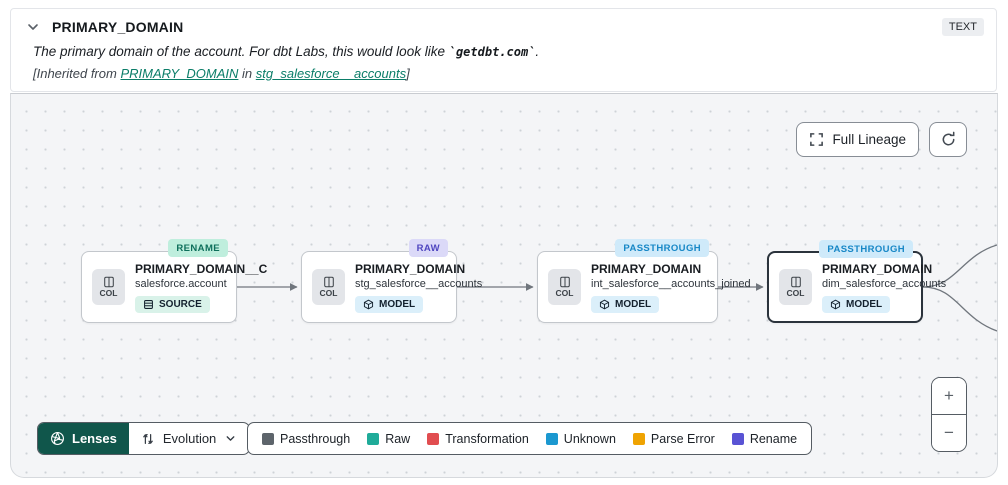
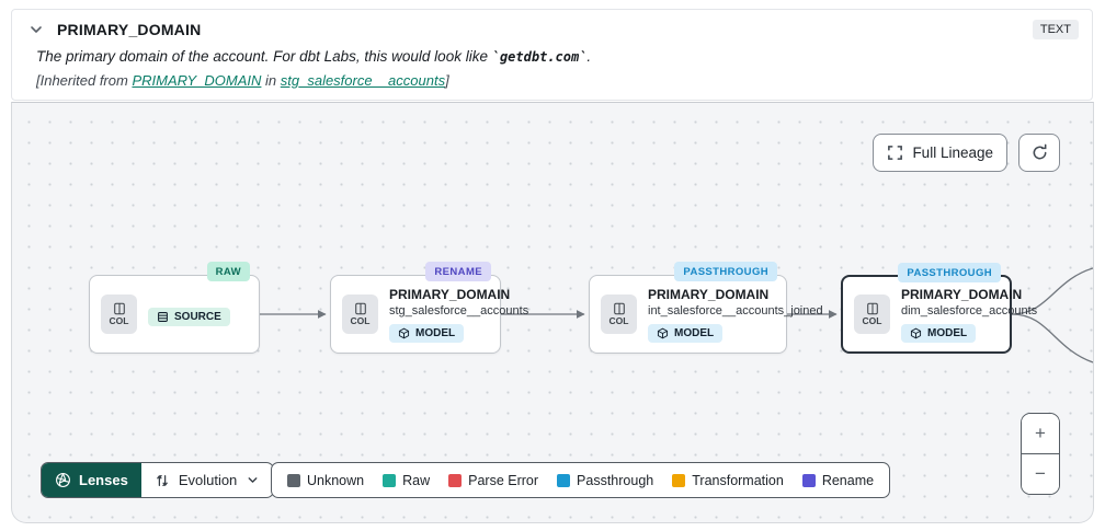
  PRIMARY_DOMAIN
  TEXT
  The primary domain of the account. For dbt Labs, this would look like `getdbt.com`.
  [Inherited from PRIMARY_DOMAIN in stg_salesforce__accounts]
  Full Lineage
- RENAME
+ RAW
  COL
- PRIMARY_DOMAIN__C
- salesforce.account
  SOURCE
- RAW
+ RENAME
  COL
  PRIMARY_DOMAIN
  stg_salesforce__accounts
  MODEL
  PASSTHROUGH
  COL
  PRIMARY_DOMAIN
  int_salesforce__accounts_joined
  MODEL
  PASSTHROUGH
  COL
  PRIMARY_DOMAIN
  dim_salesforce_accounts
  MODEL
  Lenses
  Evolution
- Passthrough
+ Unknown
  Raw
- Transformation
+ Parse Error
- Unknown
+ Passthrough
- Parse Error
+ Transformation
  Rename
  +
  −
